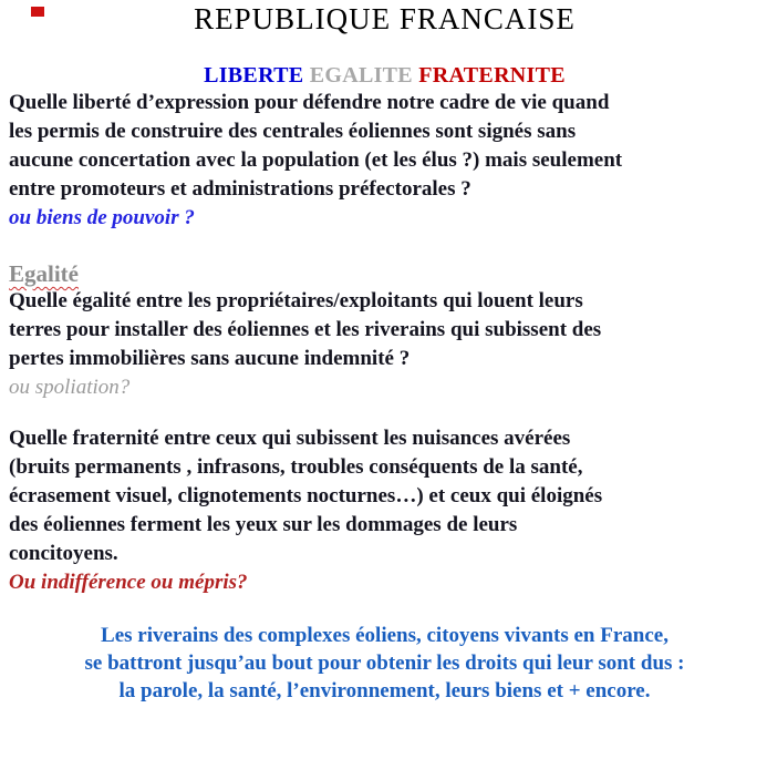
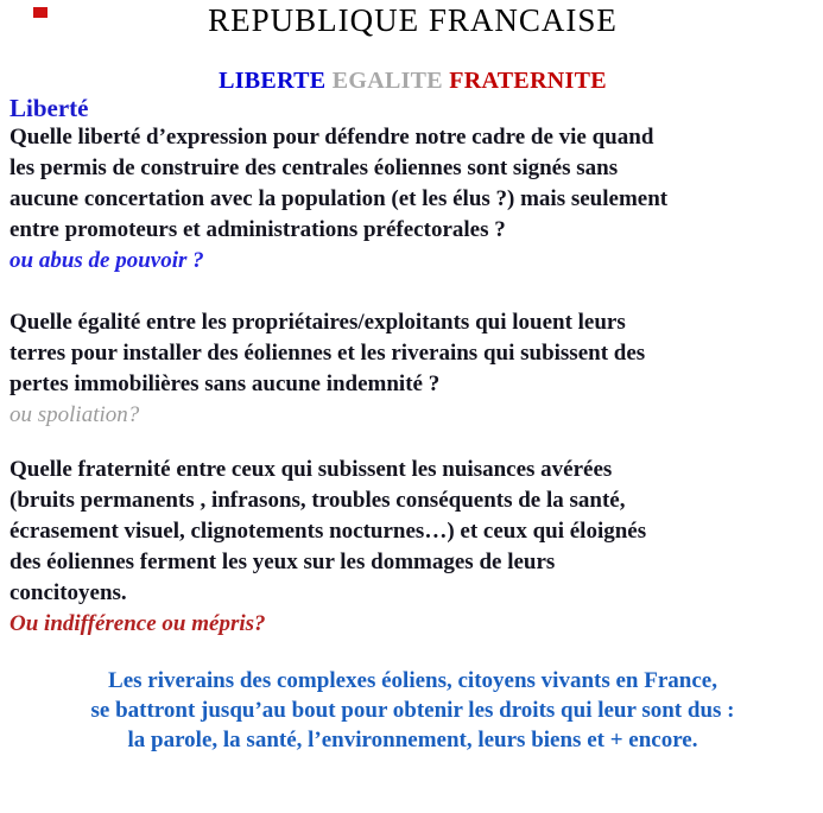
  REPUBLIQUE FRANCAISE
  LIBERTE EGALITE FRATERNITE
+ Liberté
  Quelle liberté d’expression pour défendre notre cadre de vie quand
  les permis de construire des centrales éoliennes sont signés sans
  aucune concertation avec la population (et les élus ?) mais seulement
  entre promoteurs et administrations préfectorales ?
- ou biens de pouvoir ?
+ ou abus de pouvoir ?
- Egalité
  Quelle égalité entre les propriétaires/exploitants qui louent leurs
  terres pour installer des éoliennes et les riverains qui subissent des
  pertes immobilières sans aucune indemnité ?
  ou spoliation?
  Quelle fraternité entre ceux qui subissent les nuisances avérées
  (bruits permanents , infrasons, troubles conséquents de la santé,
  écrasement visuel, clignotements nocturnes…) et ceux qui éloignés
  des éoliennes ferment les yeux sur les dommages de leurs
  concitoyens.
  Ou indifférence ou mépris?
  Les riverains des complexes éoliens, citoyens vivants en France,
  se battront jusqu’au bout pour obtenir les droits qui leur sont dus :
  la parole, la santé, l’environnement, leurs biens et + encore.
